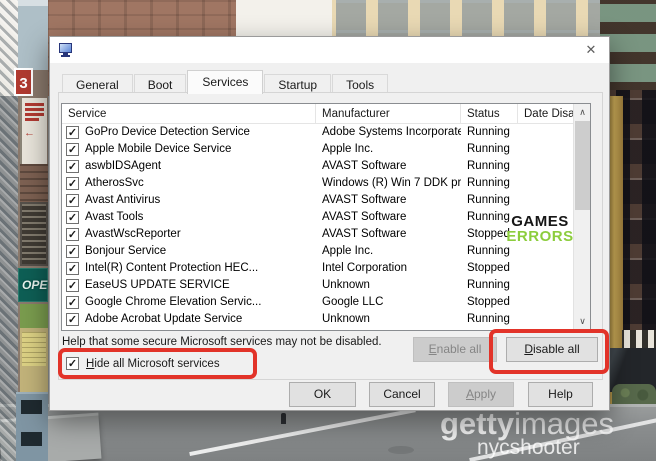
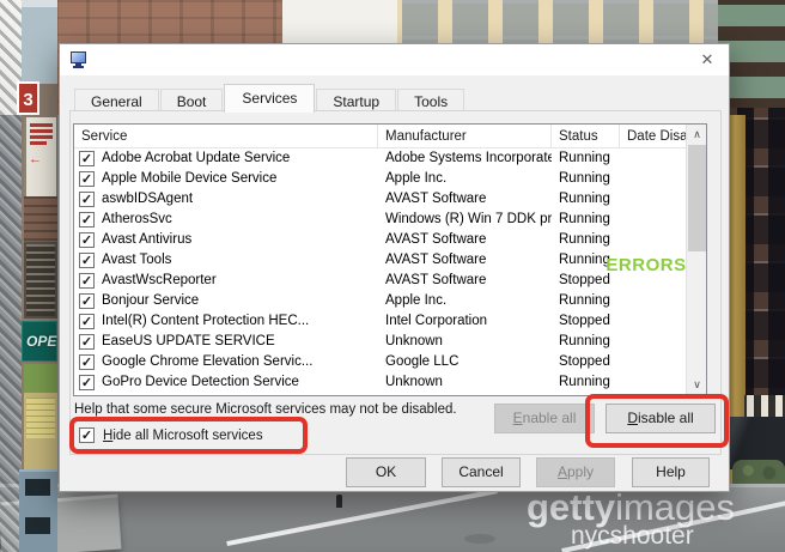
  3
  ←
  OPE
  gettyimages
  nycshooter
  ✕
  General
  Boot
  Services
  Startup
  Tools
  Service
  Manufacturer
  Status
  ✓
- GoPro Device Detection Service
+ Adobe Acrobat Update Service
  Adobe Systems Incorporate
  Running
  ✓
  Apple Mobile Device Service
  Apple Inc.
  Running
  ✓
  aswbIDSAgent
  AVAST Software
  Running
  ✓
  AtherosSvc
  Windows (R) Win 7 DDK pr
  Running
  ✓
  Avast Antivirus
  AVAST Software
  Running
  ✓
  Avast Tools
  AVAST Software
  Running
  ✓
  AvastWscReporter
  AVAST Software
  Stopped
  ✓
  Bonjour Service
  Apple Inc.
  Running
  ✓
  Intel(R) Content Protection HEC...
  Intel Corporation
  Stopped
  ✓
  EaseUS UPDATE SERVICE
  Unknown
  Running
  ✓
  Google Chrome Elevation Servic...
  Google LLC
  Stopped
  ✓
- Adobe Acrobat Update Service
+ GoPro Device Detection Service
  Unknown
  Running
  ∧
  ∨
- GAMES
  ERRORS
  Help that some secure Microsoft services may not be disabled.
  Enable all
  Disable all
  ✓
  Hide all Microsoft services
  OK
  Cancel
  Apply
  Help
